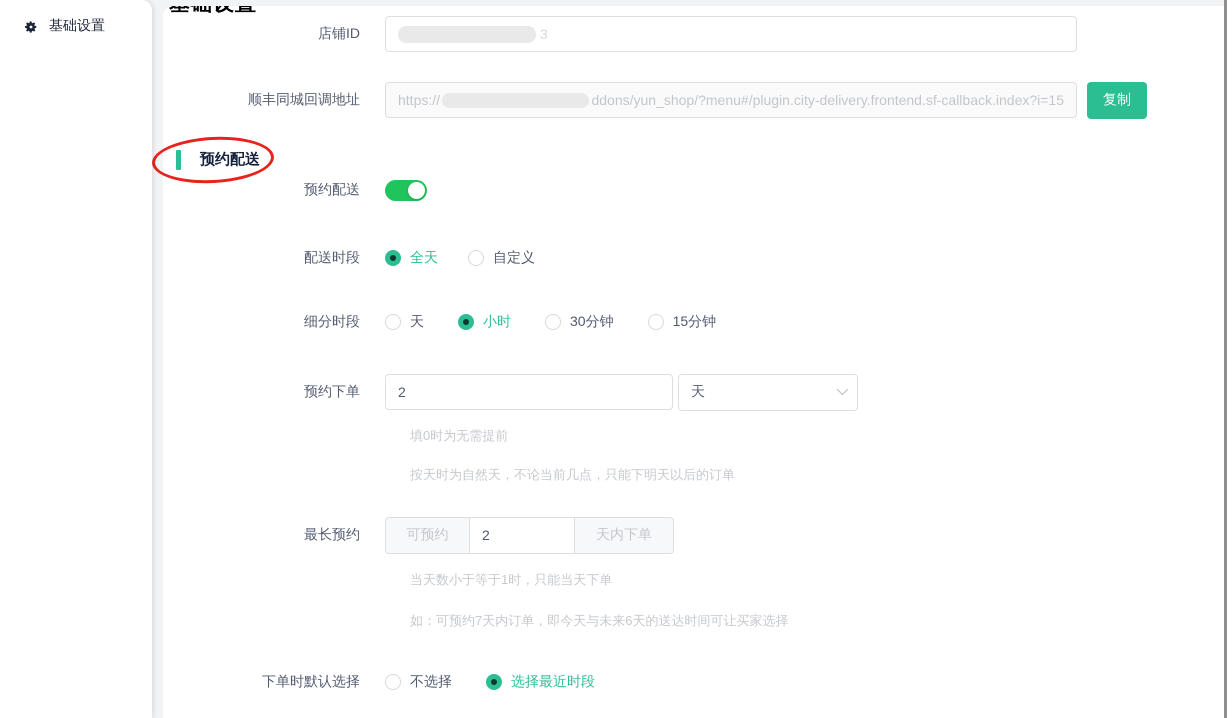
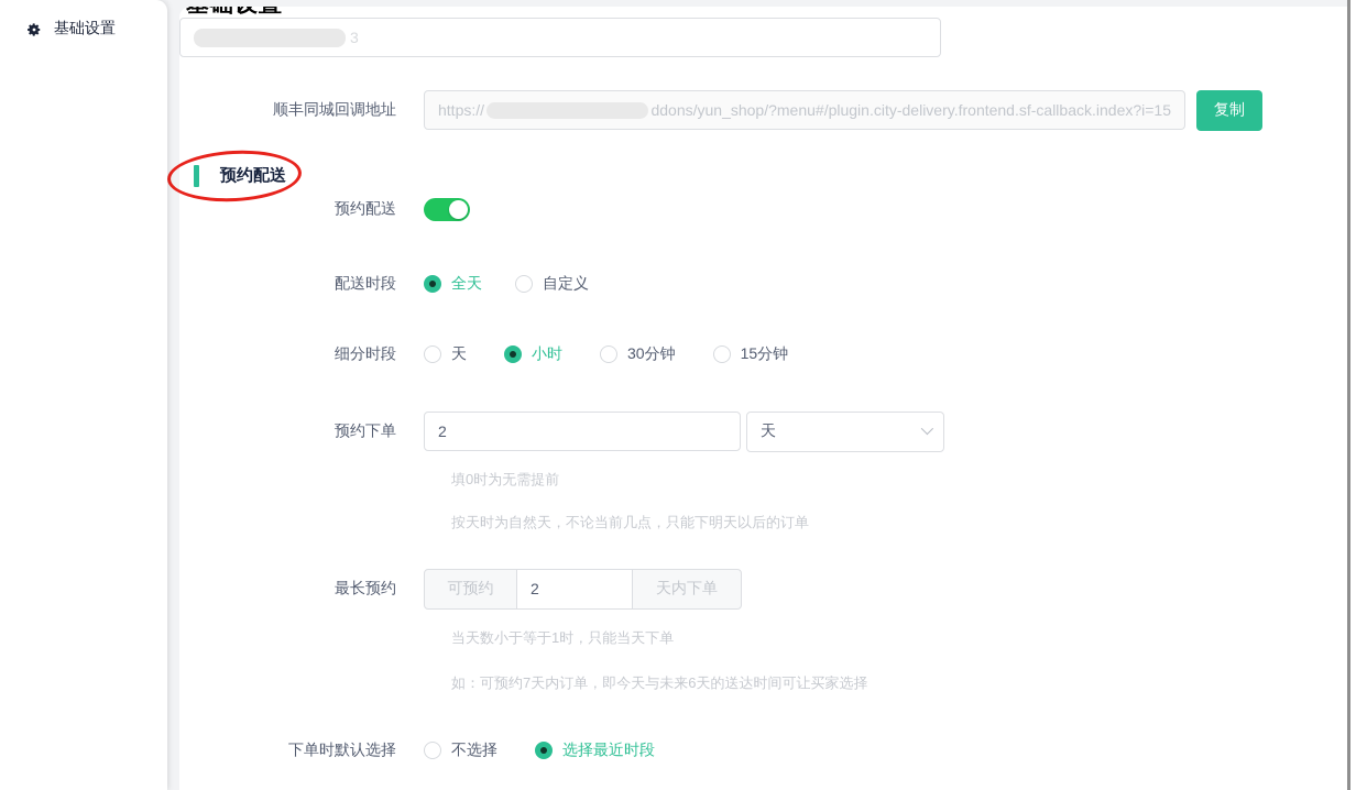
  基础设置
- 店铺ID
  3
  顺丰同城回调地址
  https://
  ddons/yun_shop/?menu#/plugin.city-delivery.frontend.sf-callback.index?i=15
  复制
  预约配送
  预约配送
  配送时段
  全天
  自定义
  细分时段
  天
  小时
  30分钟
  15分钟
  预约下单
  2
  天
  填0时为无需提前
  按天时为自然天，不论当前几点，只能下明天以后的订单
  最长预约
  可预约
  2
  天内下单
  当天数小于等于1时，只能当天下单
  如：可预约7天内订单，即今天与未来6天的送达时间可让买家选择
  下单时默认选择
  不选择
  选择最近时段
